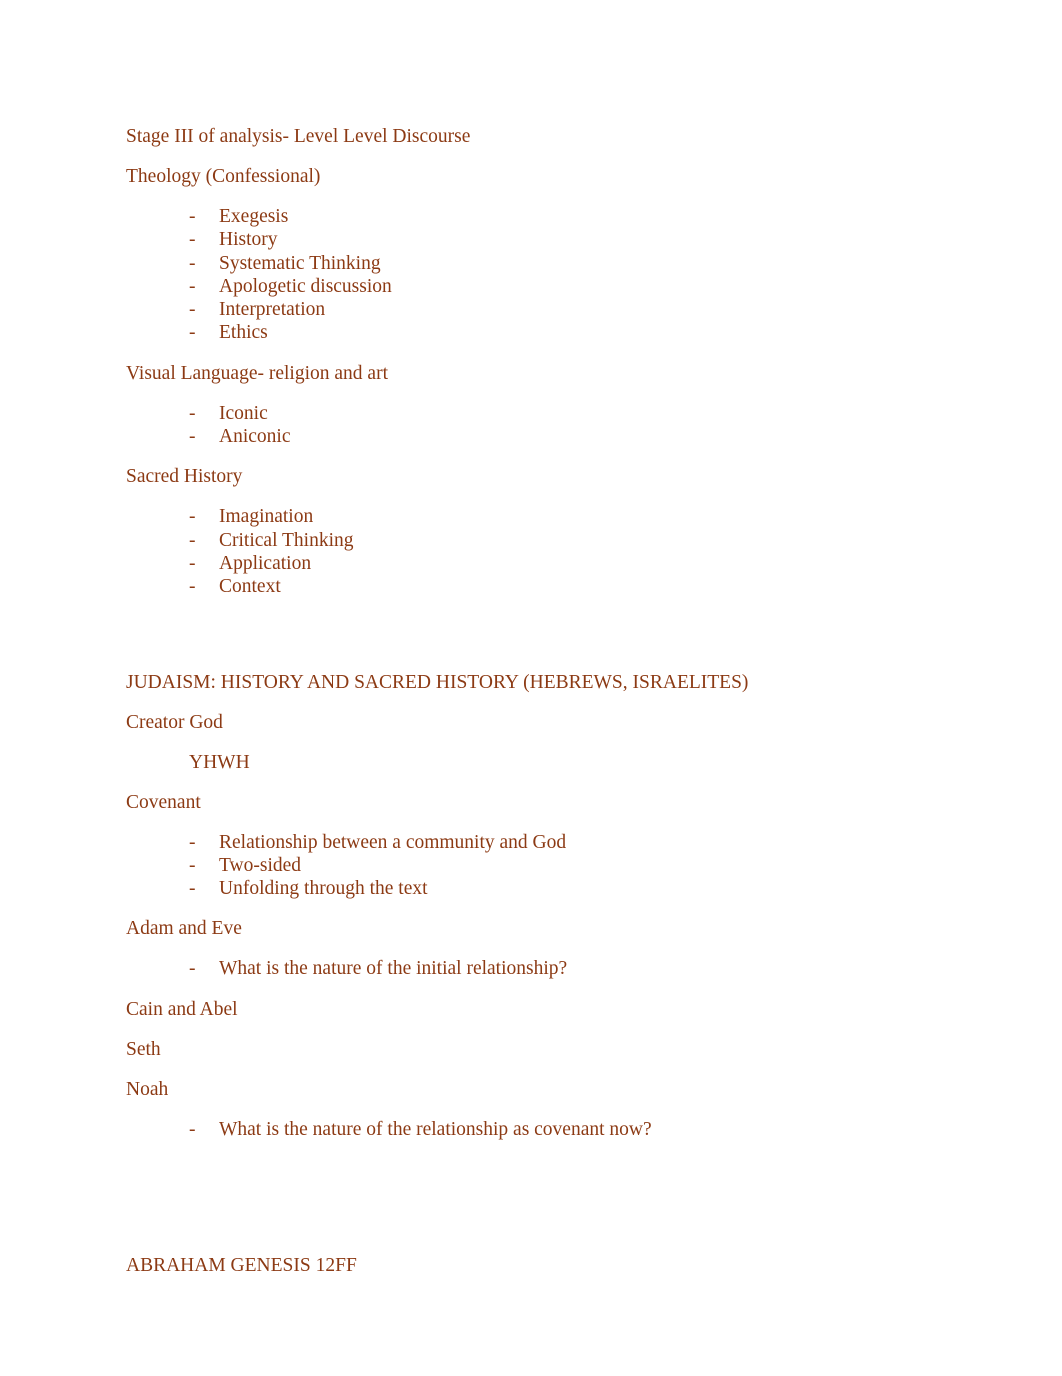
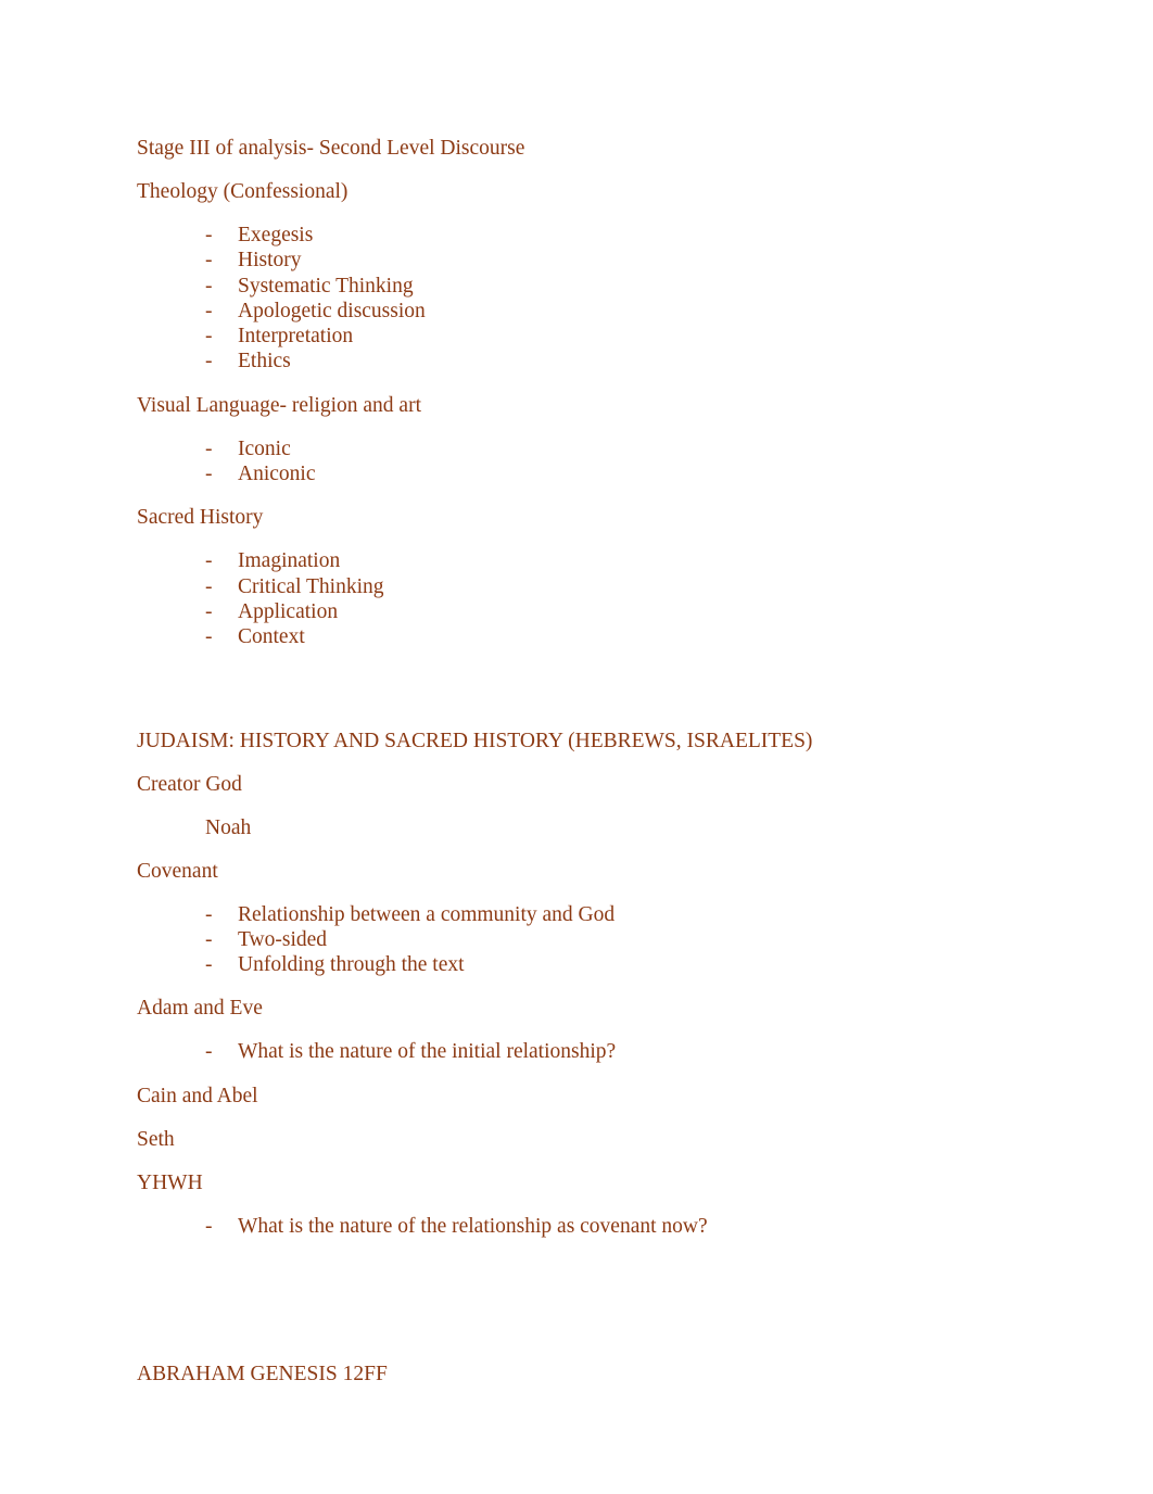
- Stage III of analysis- Level Level Discourse
+ Stage III of analysis- Second Level Discourse
  Theology (Confessional)
  -
  Exegesis
  -
  History
  -
  Systematic Thinking
  -
  Apologetic discussion
  -
  Interpretation
  -
  Ethics
  Visual Language- religion and art
  -
  Iconic
  -
  Aniconic
  Sacred History
  -
  Imagination
  -
  Critical Thinking
  -
  Application
  -
  Context
  JUDAISM: HISTORY AND SACRED HISTORY (HEBREWS, ISRAELITES)
  Creator God
- YHWH
+ Noah
  Covenant
  -
  Relationship between a community and God
  -
  Two-sided
  -
  Unfolding through the text
  Adam and Eve
  -
  What is the nature of the initial relationship?
  Cain and Abel
  Seth
- Noah
+ YHWH
  -
  What is the nature of the relationship as covenant now?
  ABRAHAM GENESIS 12FF
